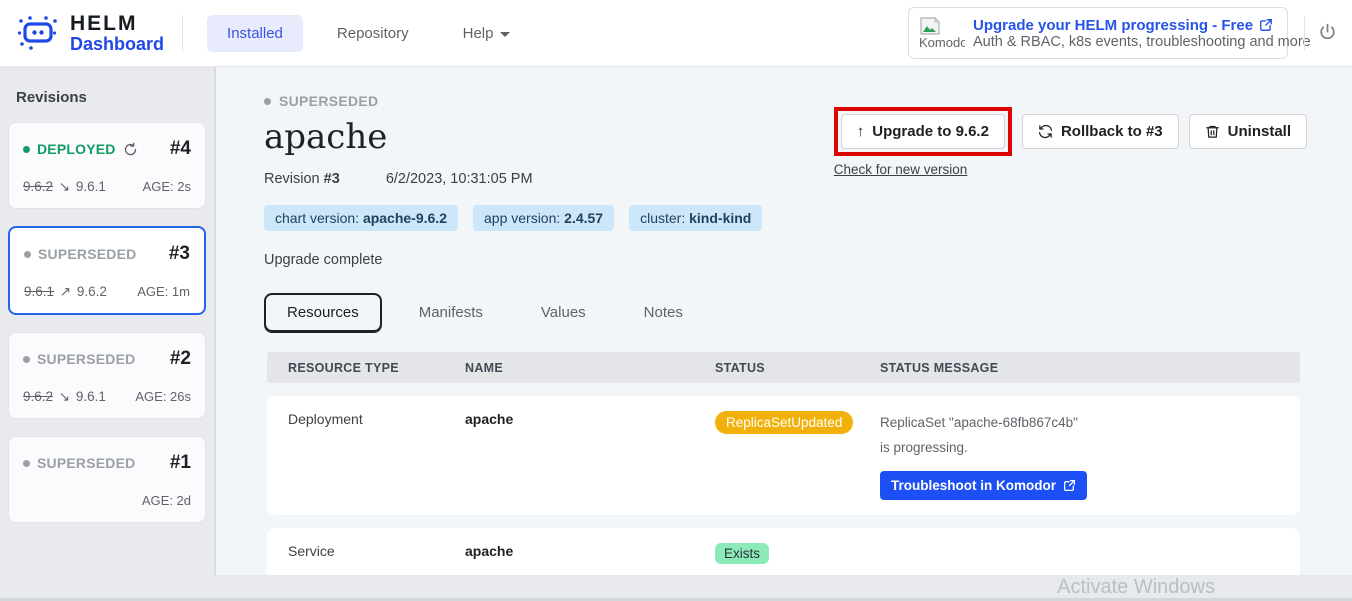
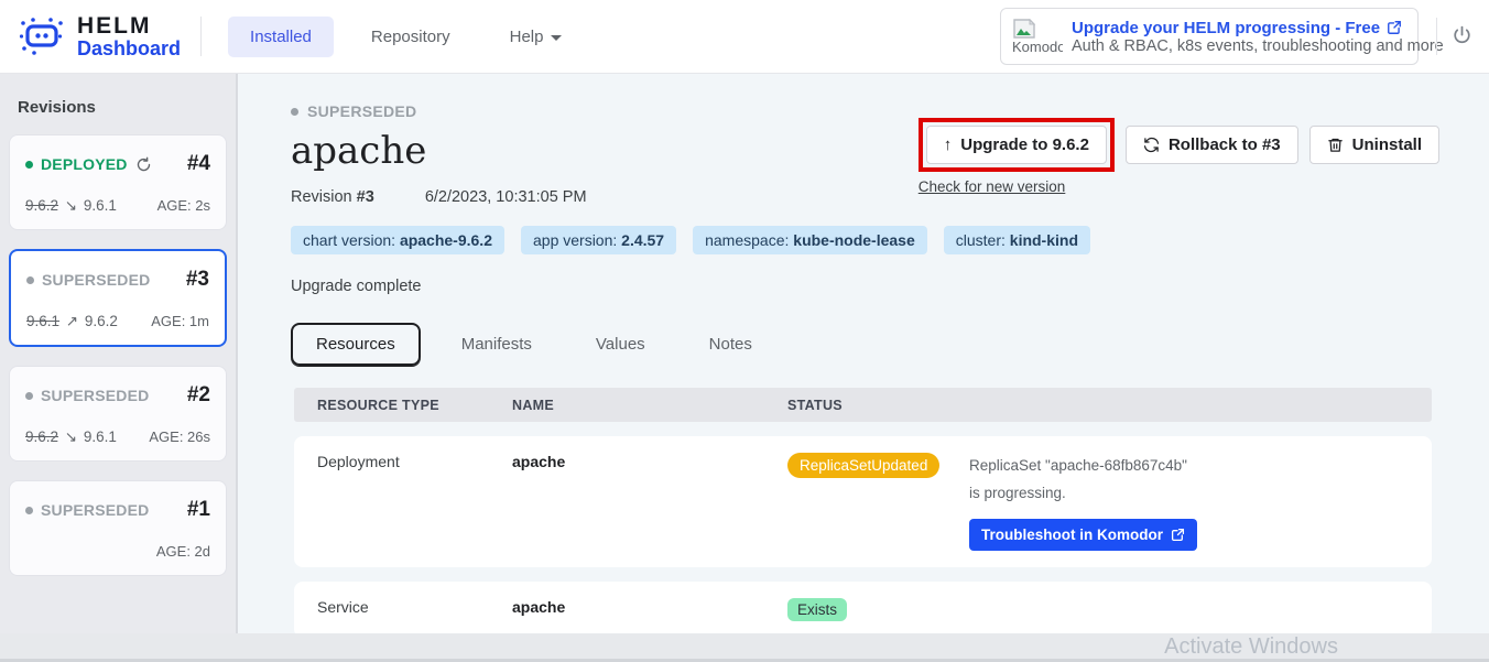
  HELM
  Dashboard
  Installed
  Repository
  Help
  Komodo
  Upgrade your HELM progressing - Free
  Auth & RBAC, k8s events, troubleshooting and more
  Revisions
  DEPLOYED
  #4
  9.6.2 ↘ 9.6.1
  AGE: 2s
  SUPERSEDED
  #3
  9.6.1 ↗ 9.6.2
  AGE: 1m
  SUPERSEDED
  #2
  9.6.2 ↘ 9.6.1
  AGE: 26s
  SUPERSEDED
  #1
  AGE: 2d
  SUPERSEDED
  apache
  Revision #3 6/2/2023, 10:31:05 PM
  ↑
  Upgrade to 9.6.2
  Check for new version
  Rollback to #3
  Uninstall
  chart version: apache-9.6.2
  app version: 2.4.57
+ namespace: kube-node-lease
  cluster: kind-kind
  Upgrade complete
  Resources
  Manifests
  Values
  Notes
  RESOURCE TYPE
  NAME
  STATUS
- STATUS MESSAGE
  Deployment
  apache
  ReplicaSetUpdated
  ReplicaSet "apache-68fb867c4b" is progressing.
  Troubleshoot in Komodor
  Service
  apache
  Exists
  Activate Windows
